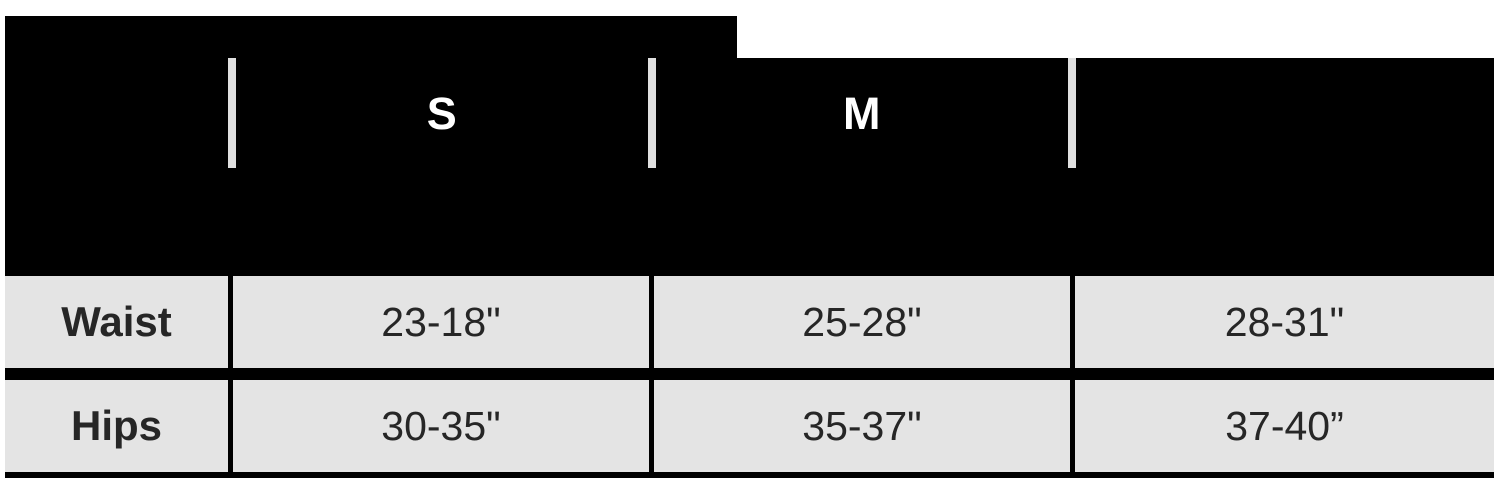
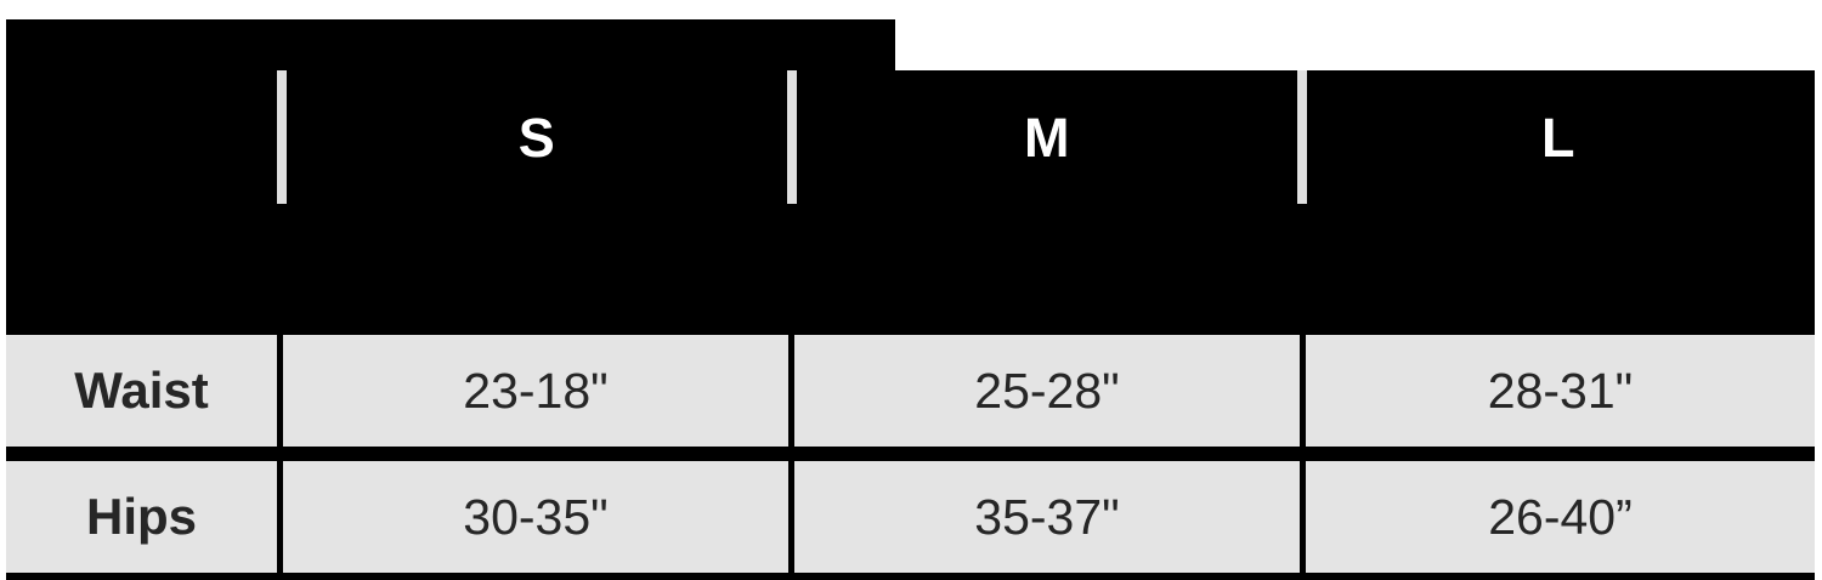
  S
  M
+ L
  Waist
  23-18"
  25-28"
  28-31"
  Hips
  30-35"
  35-37"
- 37-40”
+ 26-40”
